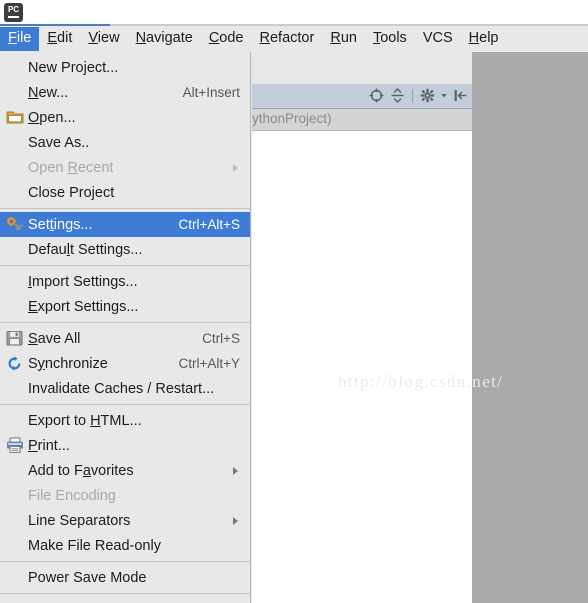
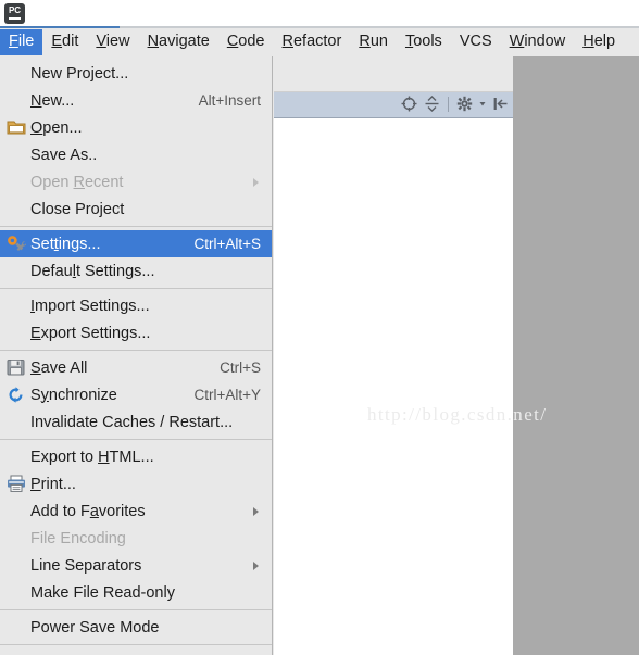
  PC
- ythonProject)
  http://blog.csdn.net/
  File
  Edit
  View
  Navigate
  Code
  Refactor
  Run
  Tools
  VCS
+ Window
  Help
  New Project...
  New...
  Alt+Insert
  Open...
  Save As..
  Open Recent
  Close Project
  Settings...
  Ctrl+Alt+S
  Default Settings...
  Import Settings...
  Export Settings...
  Save All
  Ctrl+S
  Synchronize
  Ctrl+Alt+Y
  Invalidate Caches / Restart...
  Export to HTML...
  Print...
  Add to Favorites
  File Encoding
  Line Separators
  Make File Read-only
  Power Save Mode
